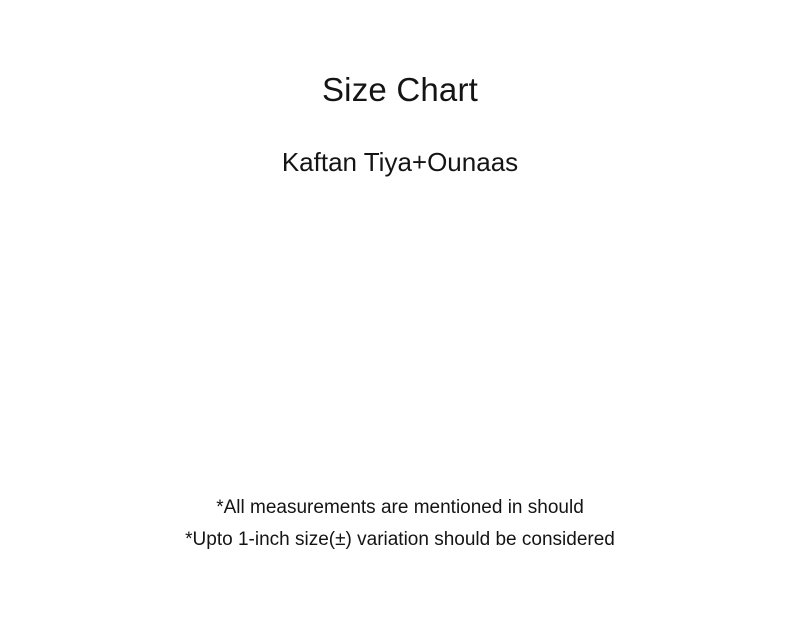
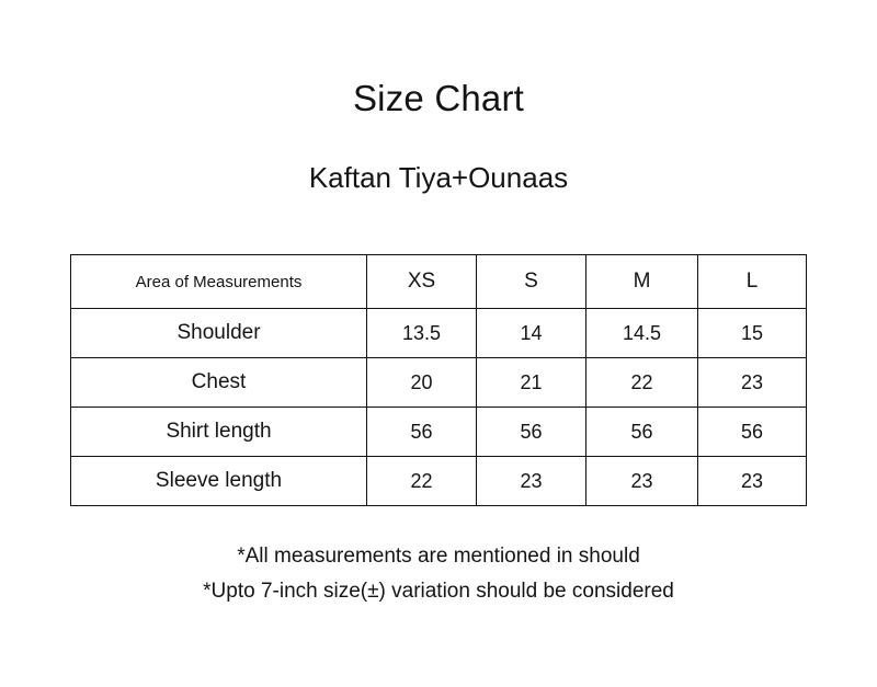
  Size Chart
  Kaftan Tiya+Ounaas
+ Area of Measurements	XS	S	M	L
+ Shoulder	13.5	14	14.5	15
+ Chest	20	21	22	23
+ Shirt length	56	56	56	56
+ Sleeve length	22	23	23	23
  *All measurements are mentioned in should
- *Upto 1-inch size(±) variation should be considered
+ *Upto 7-inch size(±) variation should be considered
